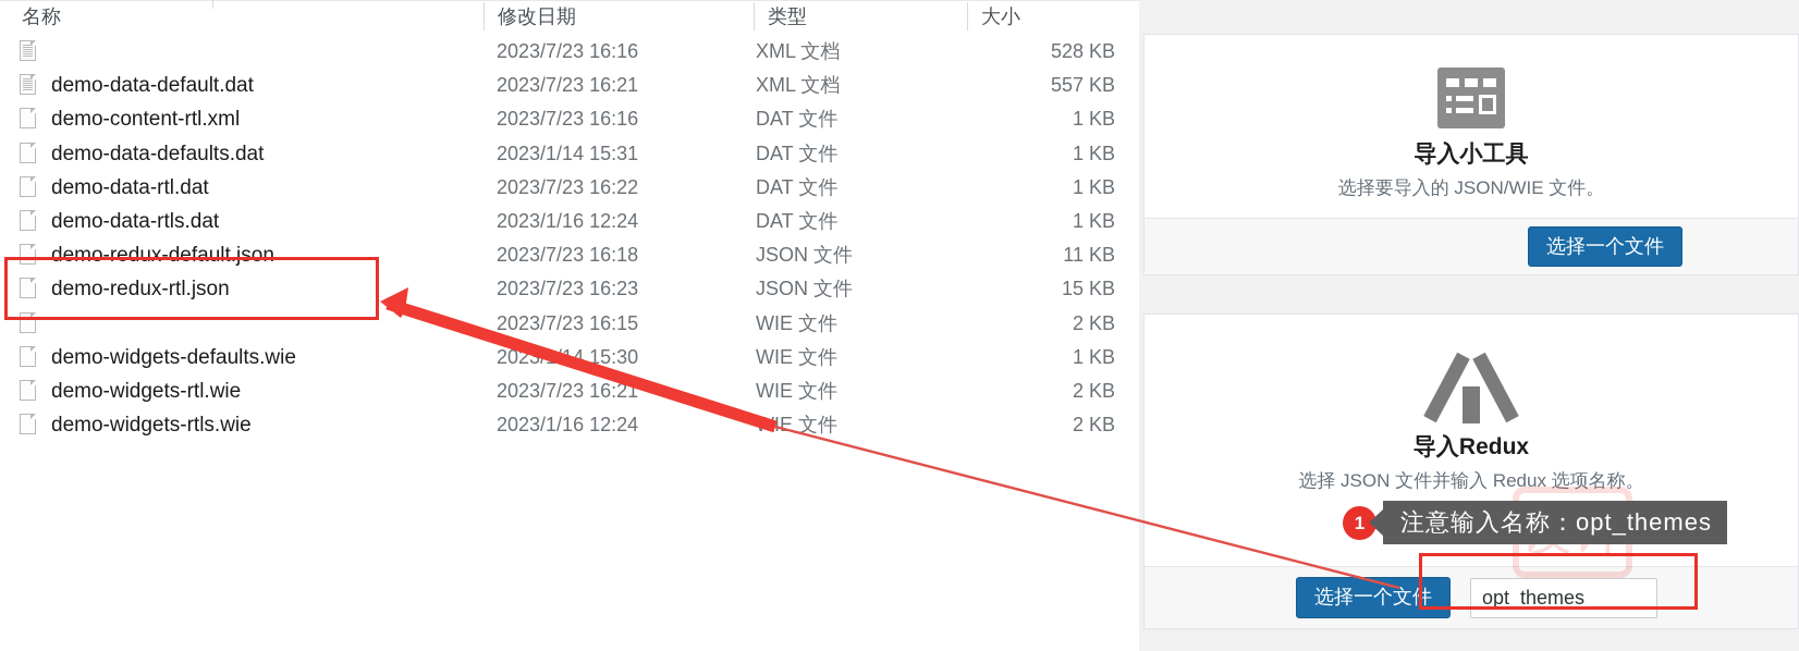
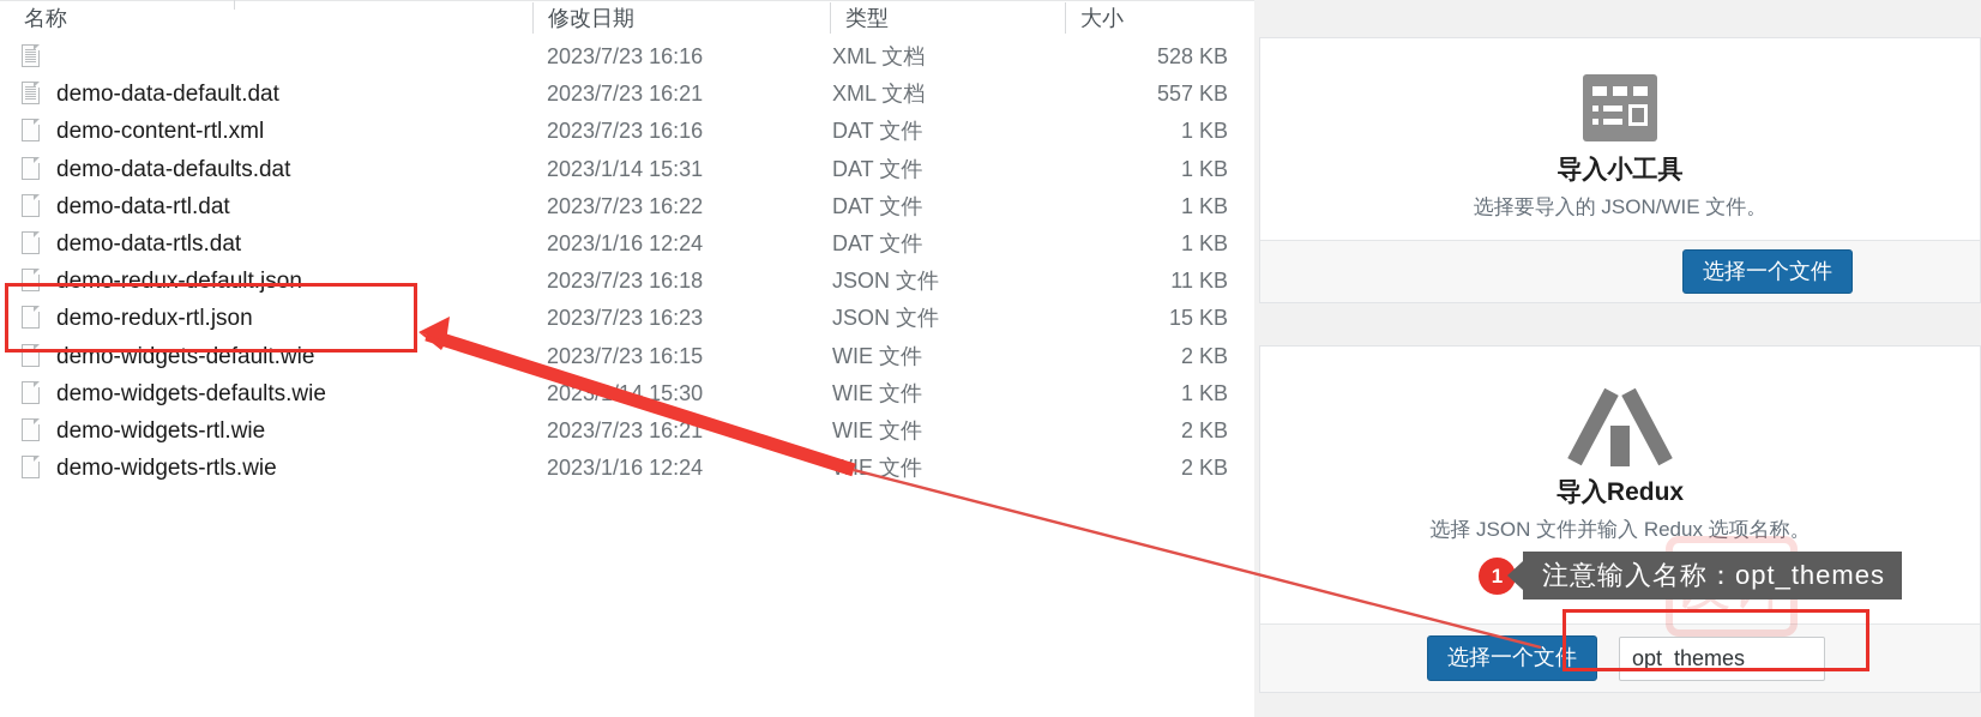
  名称
  修改日期
  类型
  大小
  2023/7/23 16:16
  XML 文档
  528 KB
  demo-data-default.dat
  2023/7/23 16:21
  XML 文档
  557 KB
  demo-content-rtl.xml
  2023/7/23 16:16
  DAT 文件
  1 KB
  demo-data-defaults.dat
  2023/1/14 15:31
  DAT 文件
  1 KB
  demo-data-rtl.dat
  2023/7/23 16:22
  DAT 文件
  1 KB
  demo-data-rtls.dat
  2023/1/16 12:24
  DAT 文件
  1 KB
  demo-redux-default.json
  2023/7/23 16:18
  JSON 文件
  11 KB
  demo-redux-rtl.json
  2023/7/23 16:23
  JSON 文件
  15 KB
+ demo-widgets-default.wie
  2023/7/23 16:15
  WIE 文件
  2 KB
  demo-widgets-defaults.wie
  20234 15:30
  WIE 文件
  1 KB
  demo-widgets-rtl.wie
  2023/7/23 16:21
  WIE 文件
  2 KB
  demo-widgets-rtls.wie
  2023/1/16 12:24
  IE 文件
  2 KB
  导入小工具
  选择要导入的 JSON/WIE 文件。
  选择一个文件
  导入Redux
  选择 JSON 文件并输入 Redux 选项名称。
  选择一个文件
  opt_themes
  1
  注意输入名称：opt_themes
